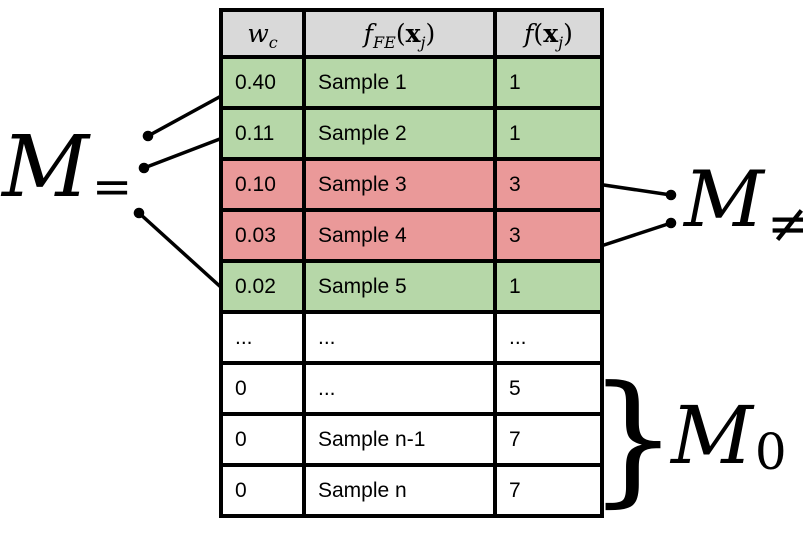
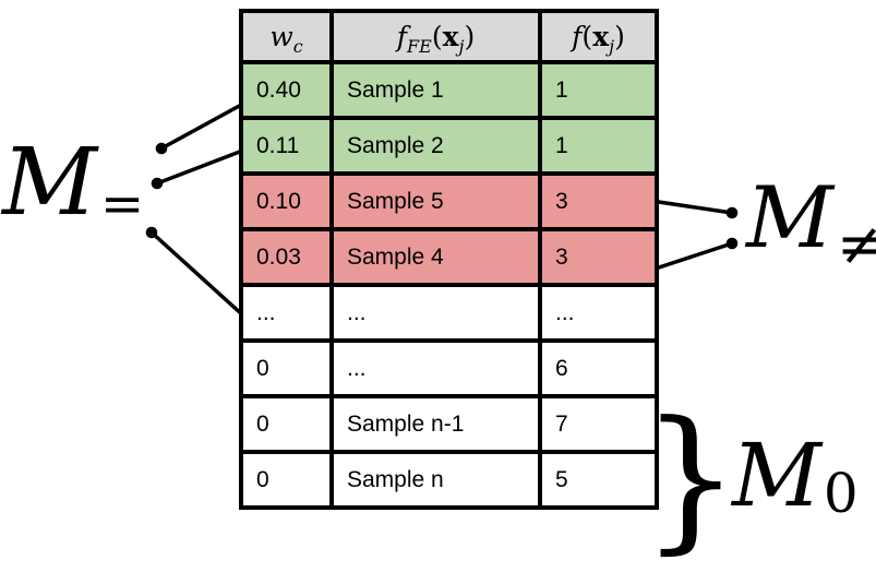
  wc	fFE(xj)	f(xj)
  0.40	Sample 1	1
  0.11	Sample 2	1
- 0.10	Sample 3	3
+ 0.10	Sample 5	3
  0.03	Sample 4	3
- 0.02	Sample 5	1
  ...	...	...
- 0	...	5
+ 0	...	6
  0	Sample n-1	7
- 0	Sample n	7
+ 0	Sample n	5
  M=
  M≠
  }
  M0
